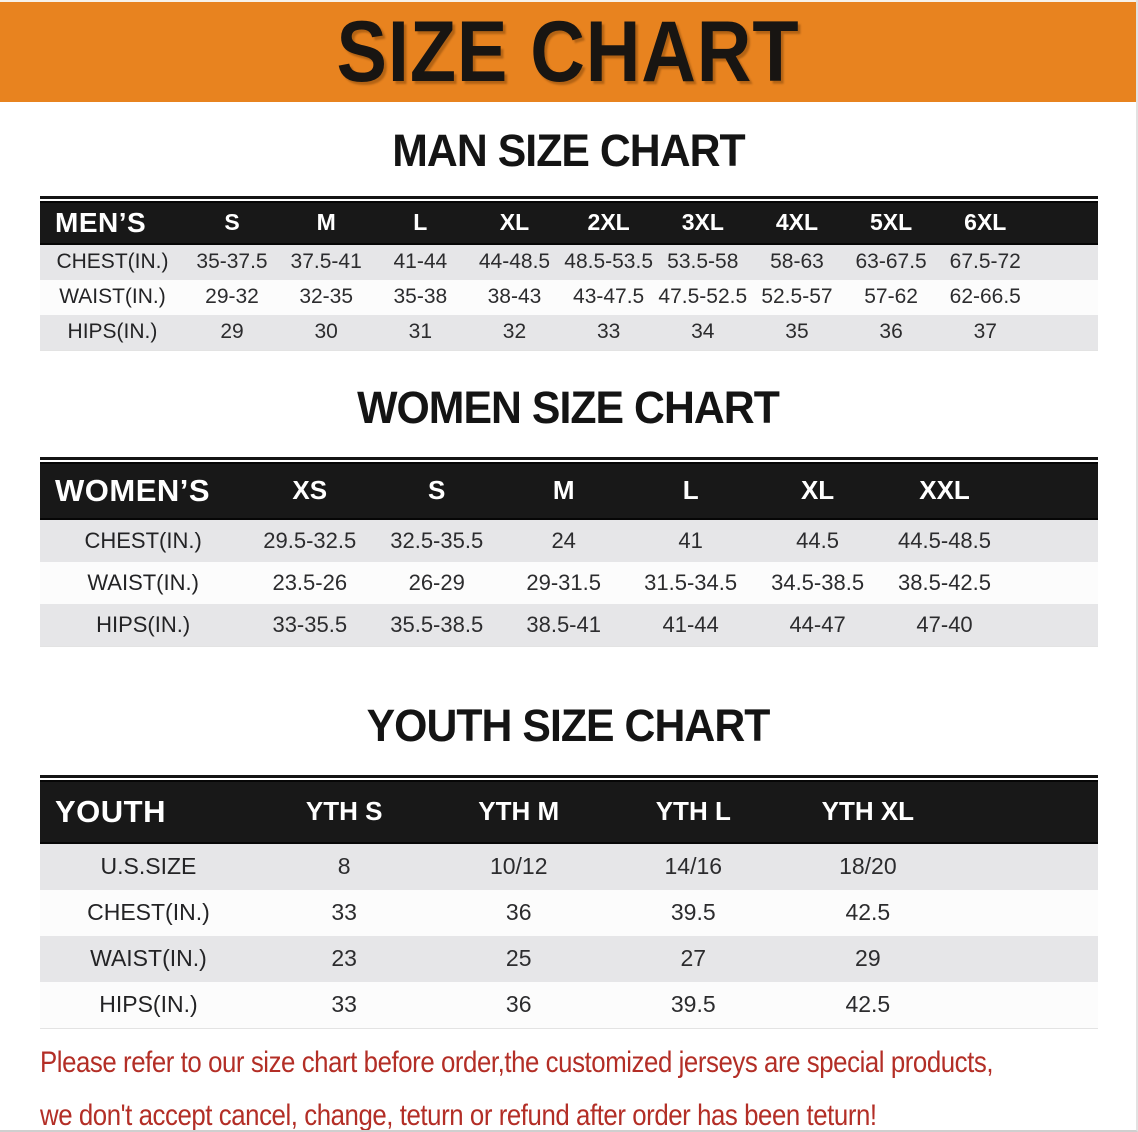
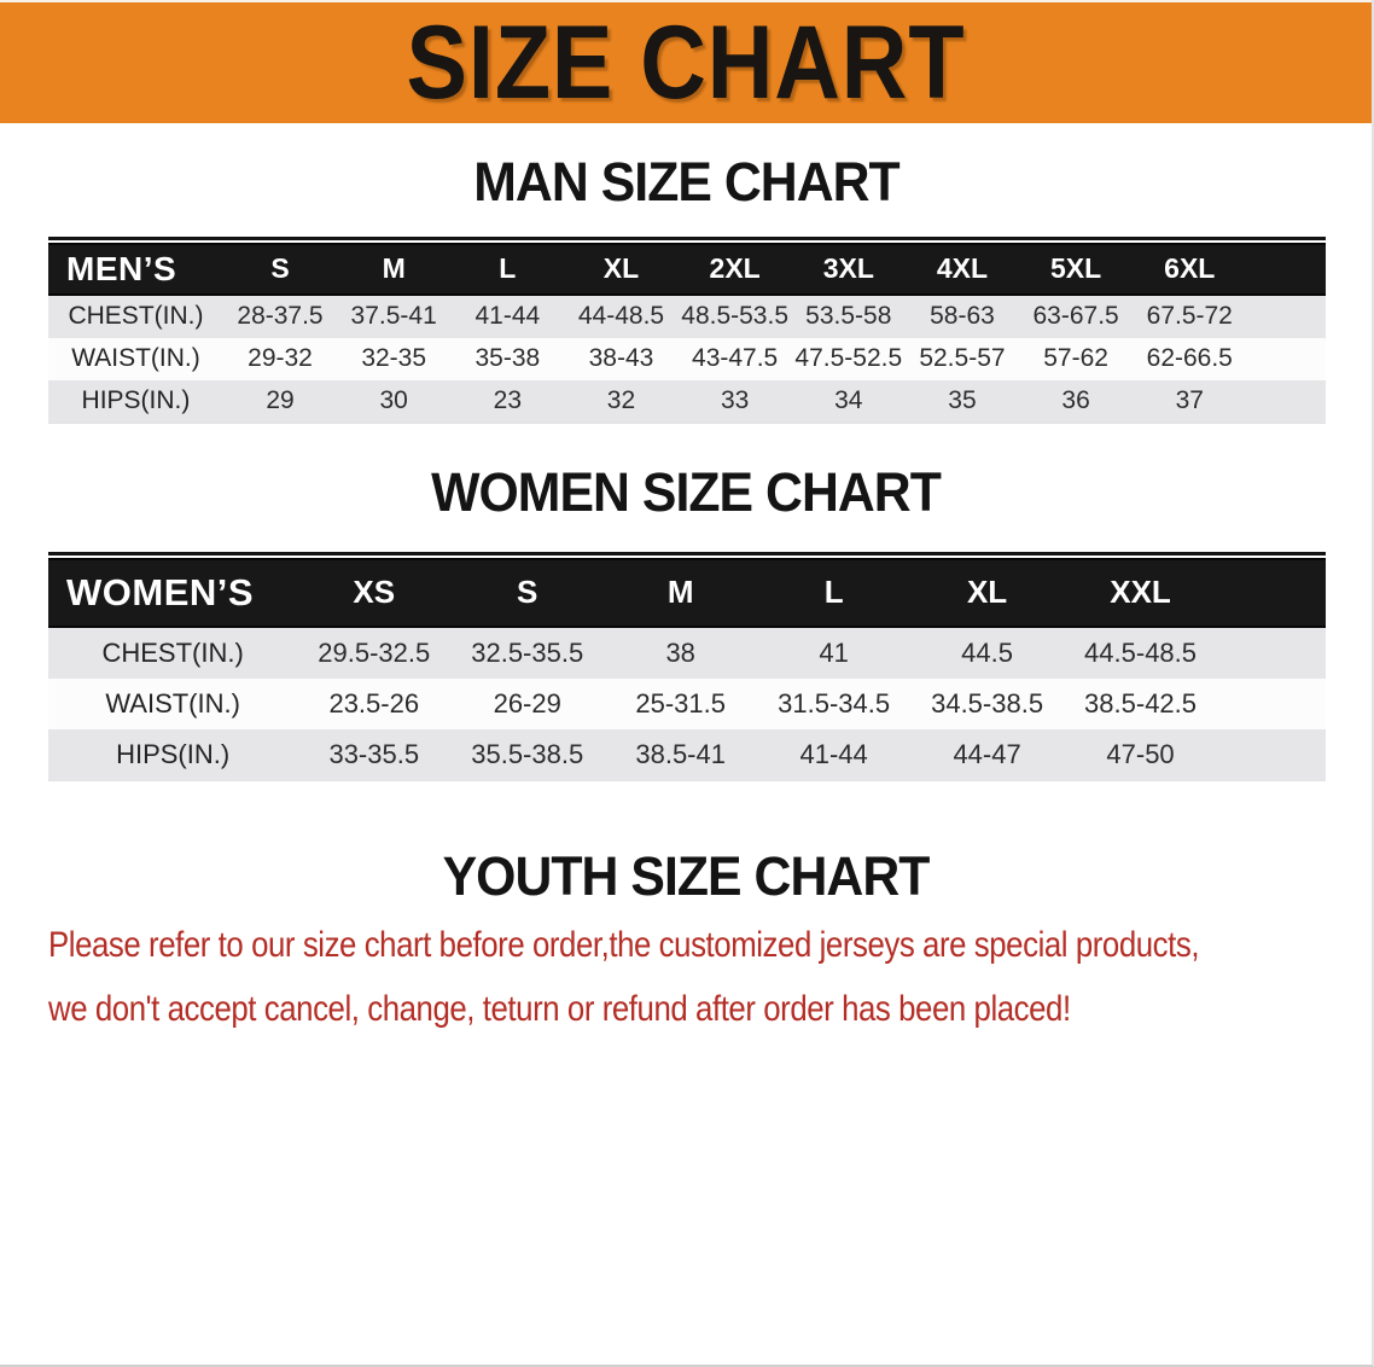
  SIZE CHART
  MAN SIZE CHART
  MEN’S	S	M	L	XL	2XL	3XL	4XL	5XL	6XL
- CHEST(IN.)	35-37.5	37.5-41	41-44	44-48.5	48.5-53.5	53.5-58	58-63	63-67.5	67.5-72
+ CHEST(IN.)	28-37.5	37.5-41	41-44	44-48.5	48.5-53.5	53.5-58	58-63	63-67.5	67.5-72
  WAIST(IN.)	29-32	32-35	35-38	38-43	43-47.5	47.5-52.5	52.5-57	57-62	62-66.5
- HIPS(IN.)	29	30	31	32	33	34	35	36	37
+ HIPS(IN.)	29	30	23	32	33	34	35	36	37
  WOMEN SIZE CHART
  WOMEN’S	XS	S	M	L	XL	XXL
- CHEST(IN.)	29.5-32.5	32.5-35.5	24	41	44.5	44.5-48.5
+ CHEST(IN.)	29.5-32.5	32.5-35.5	38	41	44.5	44.5-48.5
- WAIST(IN.)	23.5-26	26-29	29-31.5	31.5-34.5	34.5-38.5	38.5-42.5
+ WAIST(IN.)	23.5-26	26-29	25-31.5	31.5-34.5	34.5-38.5	38.5-42.5
- HIPS(IN.)	33-35.5	35.5-38.5	38.5-41	41-44	44-47	47-40
+ HIPS(IN.)	33-35.5	35.5-38.5	38.5-41	41-44	44-47	47-50
  YOUTH SIZE CHART
- YOUTH	YTH S	YTH M	YTH L	YTH XL
- U.S.SIZE	8	10/12	14/16	18/20
- CHEST(IN.)	33	36	39.5	42.5
- WAIST(IN.)	23	25	27	29
- HIPS(IN.)	33	36	39.5	42.5
  Please refer to our size chart before order,the customized jerseys are special products,
- we don't accept cancel, change, teturn or refund after order has been teturn!
+ we don't accept cancel, change, teturn or refund after order has been placed!
